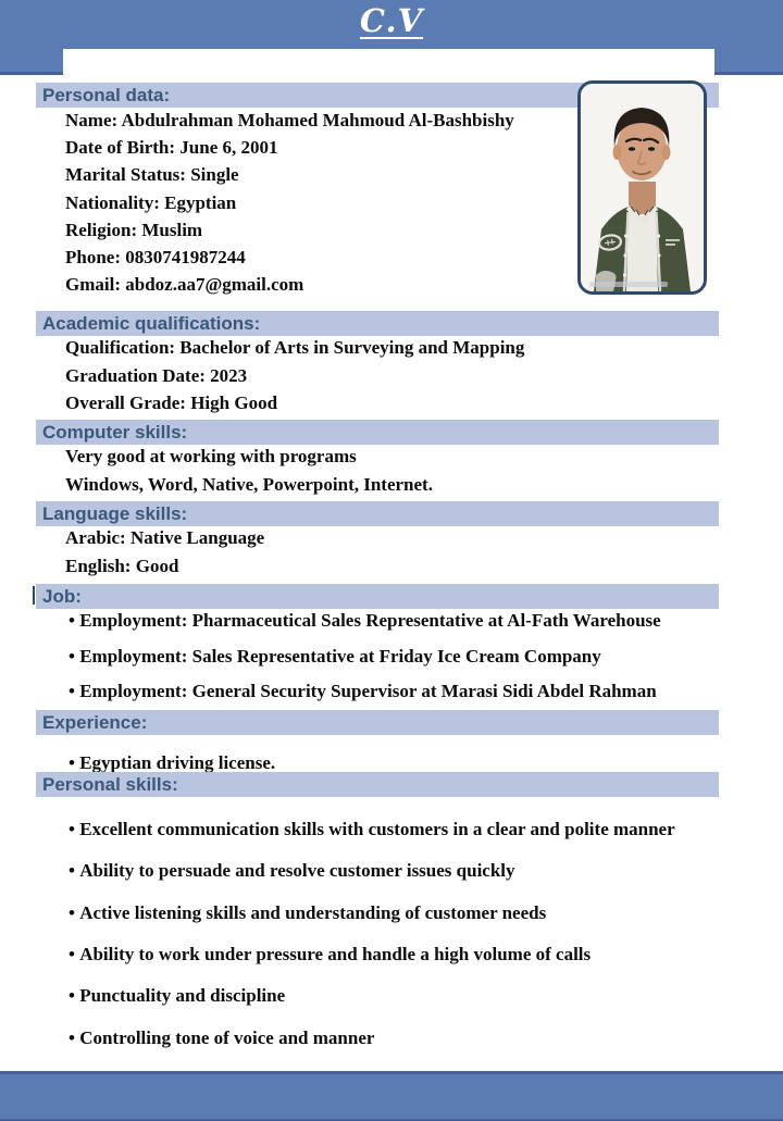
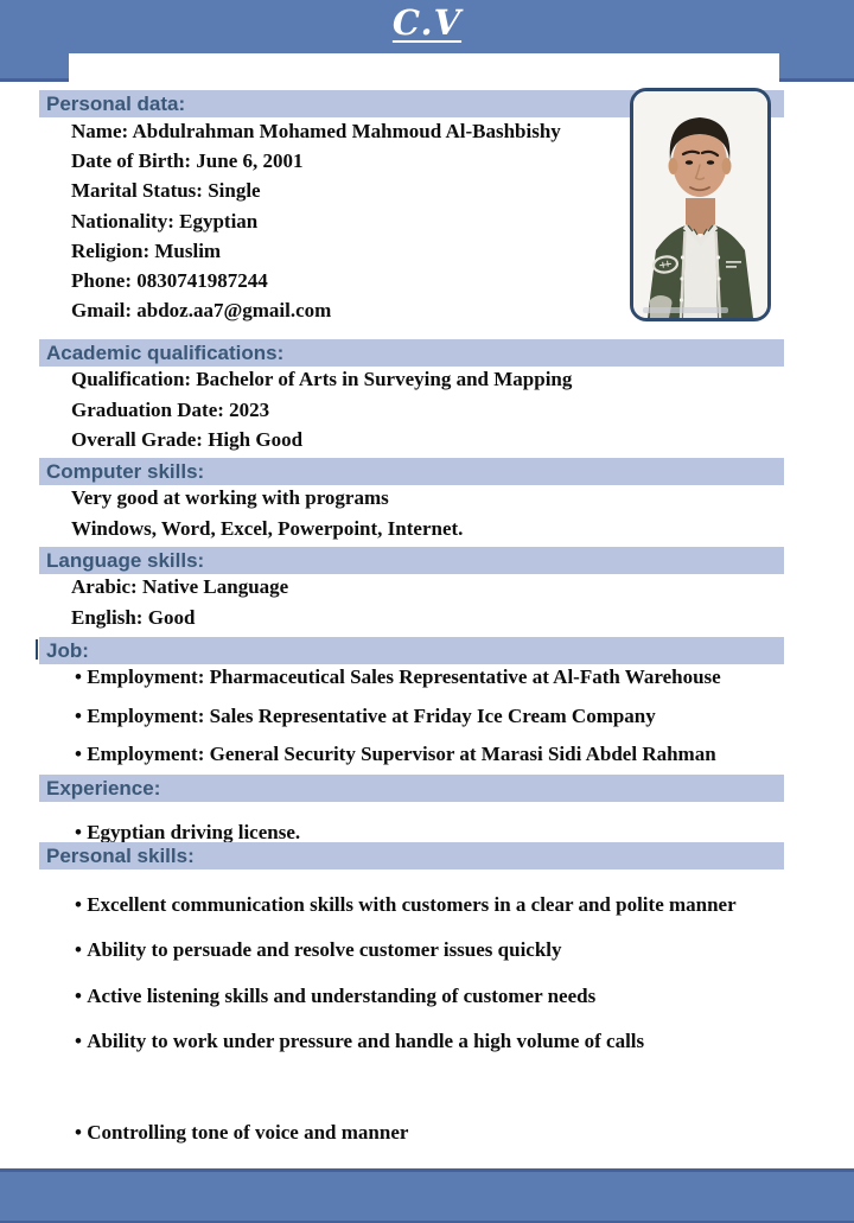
  C.V
  Personal data:
  Name: Abdulrahman Mohamed Mahmoud Al-Bashbishy
  Date of Birth: June 6, 2001
  Marital Status: Single
  Nationality: Egyptian
  Religion: Muslim
  Phone: 0830741987244
  Gmail: abdoz.aa7@gmail.com
  Academic qualifications:
  Qualification: Bachelor of Arts in Surveying and Mapping
  Graduation Date: 2023
  Overall Grade: High Good
  Computer skills:
  Very good at working with programs
- Windows, Word, Native, Powerpoint, Internet.
+ Windows, Word, Excel, Powerpoint, Internet.
  Language skills:
  Arabic: Native Language
  English: Good
  Job:
  Employment: Pharmaceutical Sales Representative at Al-Fath Warehouse
  Employment: Sales Representative at Friday Ice Cream Company
  Employment: General Security Supervisor at Marasi Sidi Abdel Rahman
  Experience:
  Egyptian driving license.
  Personal skills:
  Excellent communication skills with customers in a clear and polite manner
  Ability to persuade and resolve customer issues quickly
  Active listening skills and understanding of customer needs
  Ability to work under pressure and handle a high volume of calls
- Punctuality and discipline
  Controlling tone of voice and manner
